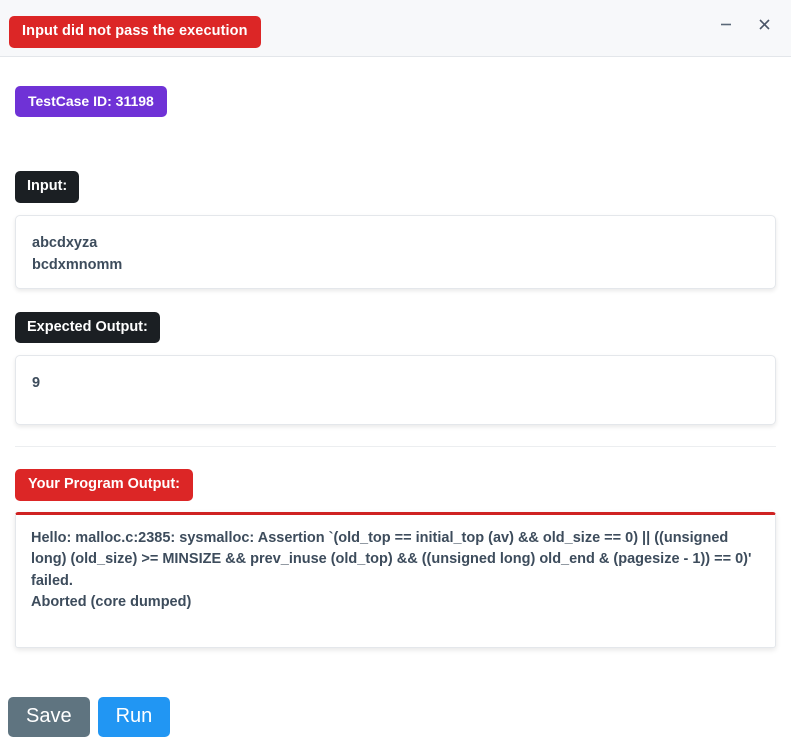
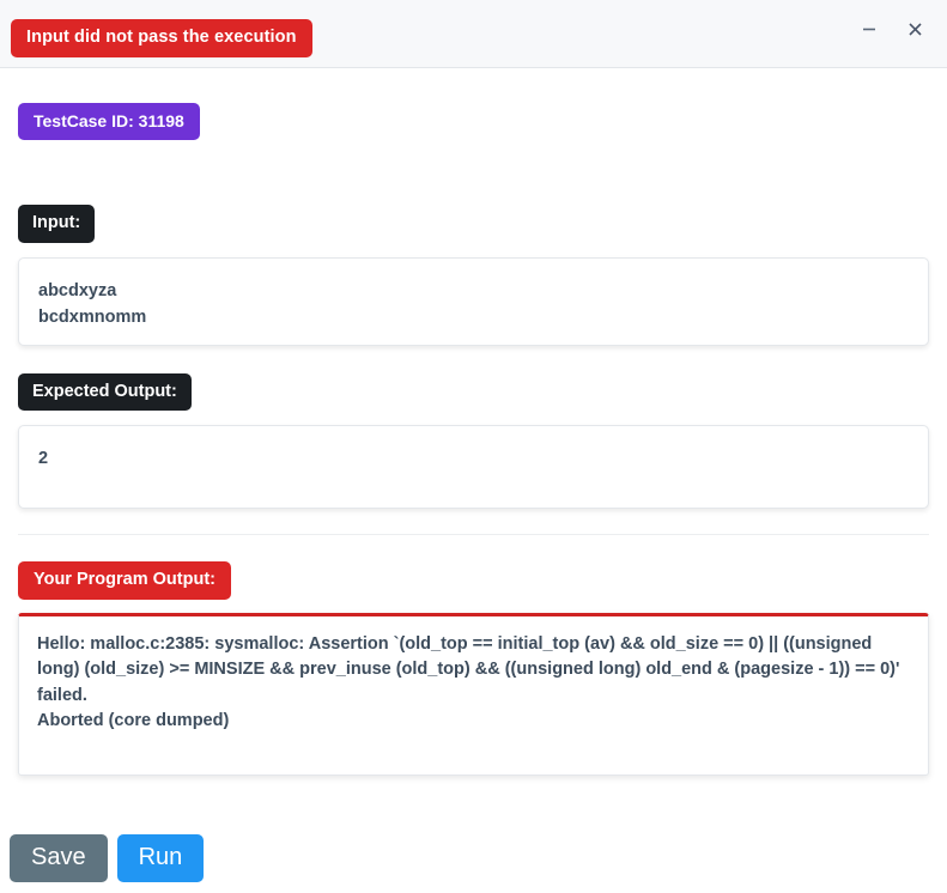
  Input did not pass the execution
  TestCase ID: 31198
  Input:
  abcdxyza
  bcdxmnomm
  Expected Output:
- 9
+ 2
  Your Program Output:
  Hello: malloc.c:2385: sysmalloc: Assertion `(old_top == initial_top (av) && old_size == 0) || ((unsigned long) (old_size) >= MINSIZE && prev_inuse (old_top) && ((unsigned long) old_end & (pagesize - 1)) == 0)' failed.
  Aborted (core dumped)
  Save
  Run
